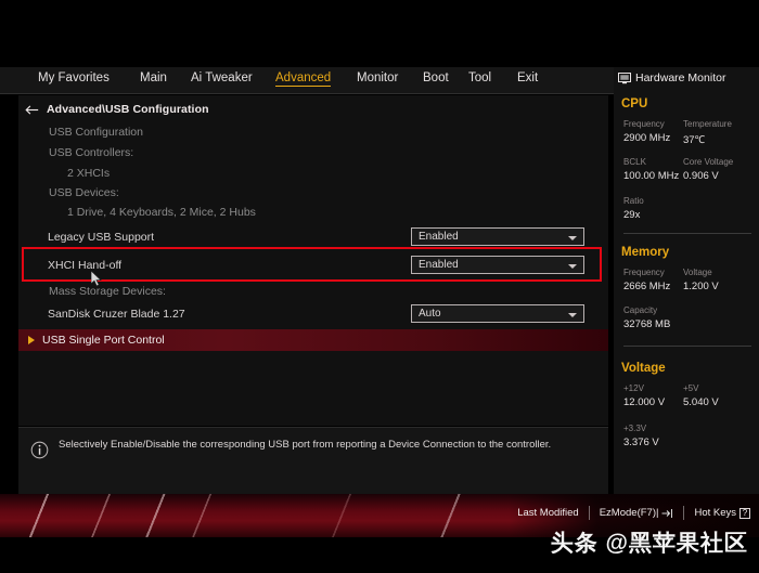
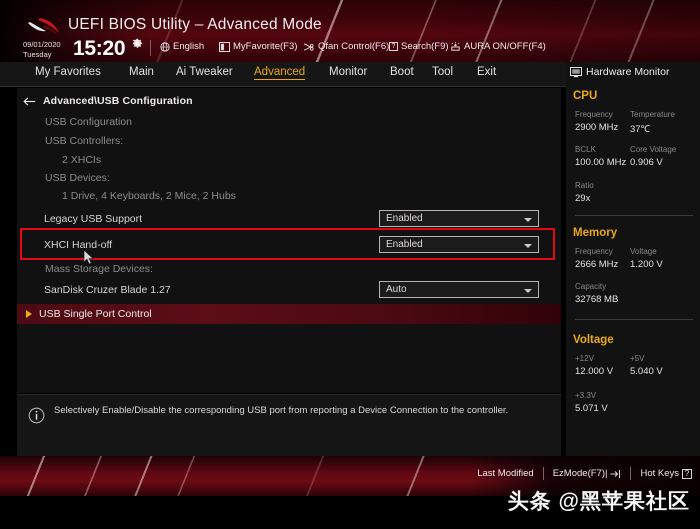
+ UEFI BIOS Utility – Advanced Mode
+ 09/01/2020
+ Tuesday
+ 15:20
+ English
+ MyFavorite(F3)
+ Qfan Control(F6)
+ Search(F9)
+ AURA ON/OFF(F4)
  My Favorites
  Main
  Ai Tweaker
  Advanced
  Monitor
  Boot
  Tool
  Exit
  Advanced\USB Configuration
  USB Configuration
  USB Controllers:
  2 XHCIs
  USB Devices:
  1 Drive, 4 Keyboards, 2 Mice, 2 Hubs
  Legacy USB Support
  Enabled
  XHCI Hand-off
  Enabled
  Mass Storage Devices:
  SanDisk Cruzer Blade 1.27
  Auto
  USB Single Port Control
  Selectively Enable/Disable the corresponding USB port from reporting a Device Connection to the controller.
  Hardware Monitor
  CPU
  Frequency
  2900 MHz
  Temperature
  37℃
  BCLK
  100.00 MHz
  Core Voltage
  0.906 V
  Ratio
  29x
  Memory
  Frequency
  2666 MHz
  Voltage
  1.200 V
  Capacity
  32768 MB
  Voltage
  +12V
  12.000 V
  +5V
  5.040 V
  +3.3V
- 3.376 V
+ 5.071 V
  Last Modified
  EzMode(F7)|
  Hot Keys
  ?
  头条 @黑苹果社区
